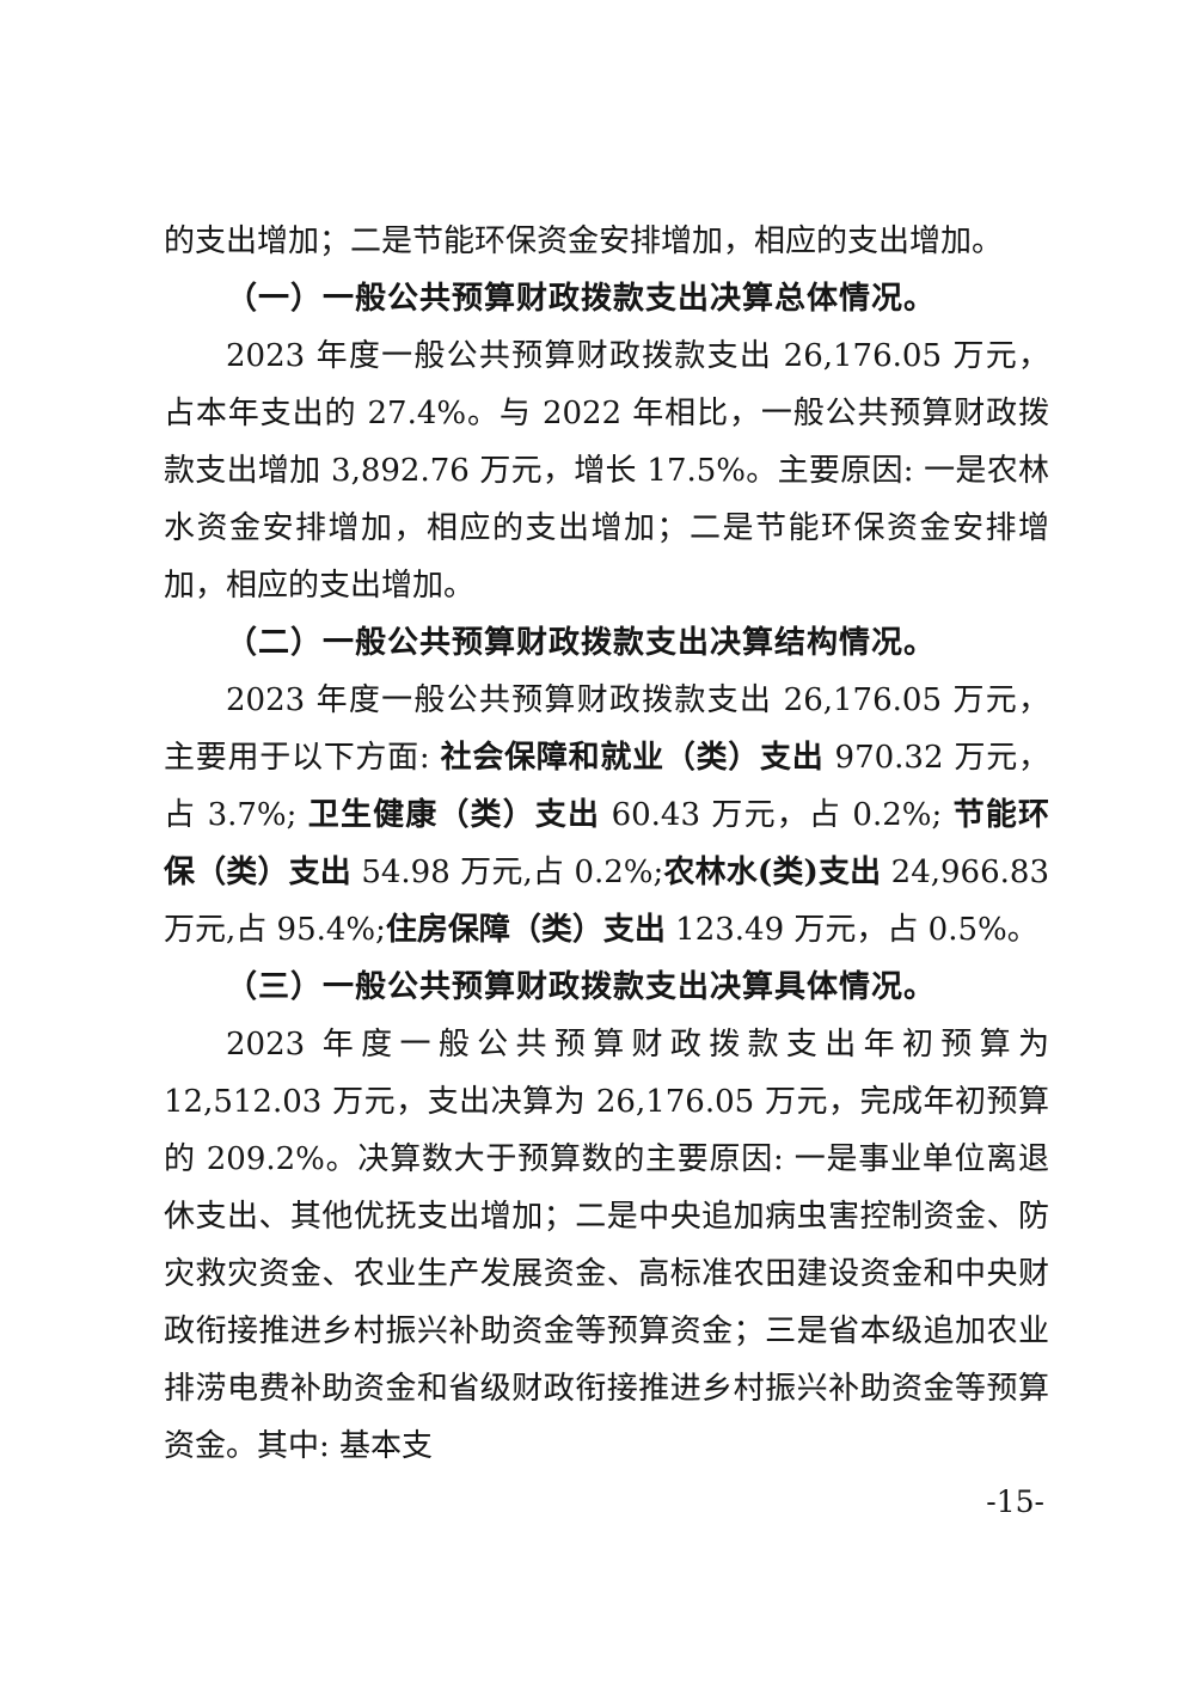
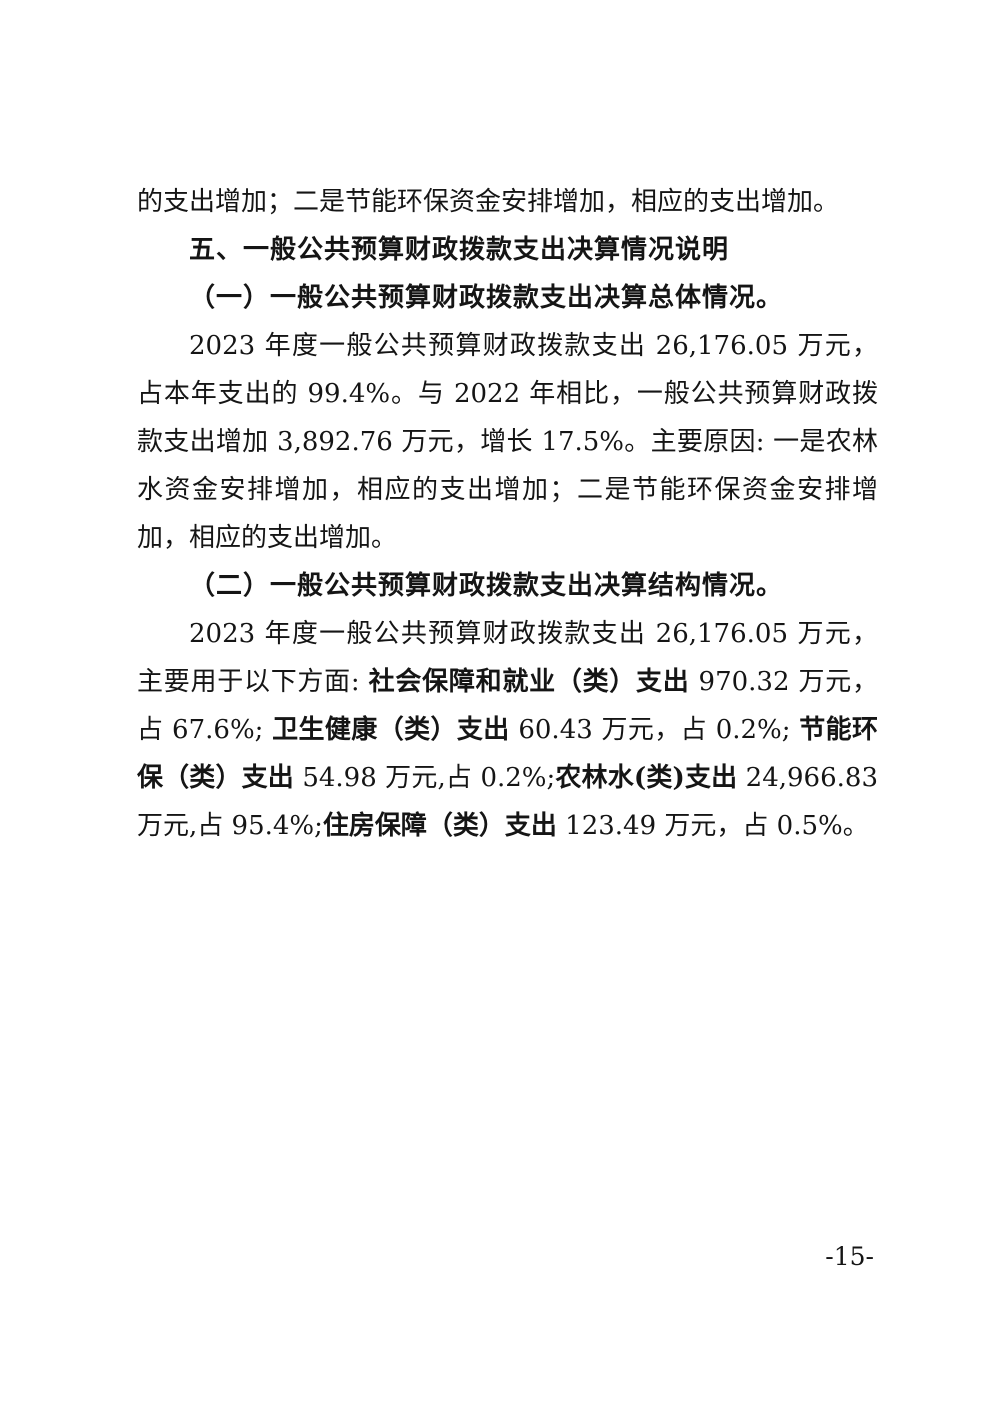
  的支出增加；二是节能环保资金安排增加，相应的支出增加。
+ 五、一般公共预算财政拨款支出决算情况说明
  （一）一般公共预算财政拨款支出决算总体情况。
- 2023 年度一般公共预算财政拨款支出 26,176.05 万元，占本年支出的 27.4%。与 2022 年相比，一般公共预算财政拨款支出增加 3,892.76 万元，增长 17.5%。主要原因: 一是农林水资金安排增加，相应的支出增加；二是节能环保资金安排增加，相应的支出增加。
+ 2023 年度一般公共预算财政拨款支出 26,176.05 万元，占本年支出的 99.4%。与 2022 年相比，一般公共预算财政拨款支出增加 3,892.76 万元，增长 17.5%。主要原因: 一是农林水资金安排增加，相应的支出增加；二是节能环保资金安排增加，相应的支出增加。
  （二）一般公共预算财政拨款支出决算结构情况。
- 2023 年度一般公共预算财政拨款支出 26,176.05 万元，主要用于以下方面: 社会保障和就业（类）支出 970.32 万元，占 3.7%; 卫生健康（类）支出 60.43 万元，占 0.2%; 节能环保（类）支出 54.98 万元,占 0.2%;农林水(类)支出 24,966.83 万元,占 95.4%;住房保障（类）支出 123.49 万元，占 0.5%。
+ 2023 年度一般公共预算财政拨款支出 26,176.05 万元，主要用于以下方面: 社会保障和就业（类）支出 970.32 万元，占 67.6%; 卫生健康（类）支出 60.43 万元，占 0.2%; 节能环保（类）支出 54.98 万元,占 0.2%;农林水(类)支出 24,966.83 万元,占 95.4%;住房保障（类）支出 123.49 万元，占 0.5%。
- （三）一般公共预算财政拨款支出决算具体情况。
- 2023 年度一般公共预算财政拨款支出年初预算为 12,512.03 万元，支出决算为 26,176.05 万元，完成年初预算的 209.2%。决算数大于预算数的主要原因: 一是事业单位离退休支出、其他优抚支出增加；二是中央追加病虫害控制资金、防灾救灾资金、农业生产发展资金、高标准农田建设资金和中央财政衔接推进乡村振兴补助资金等预算资金；三是省本级追加农业排涝电费补助资金和省级财政衔接推进乡村振兴补助资金等预算资金。其中: 基本支
  -15-
